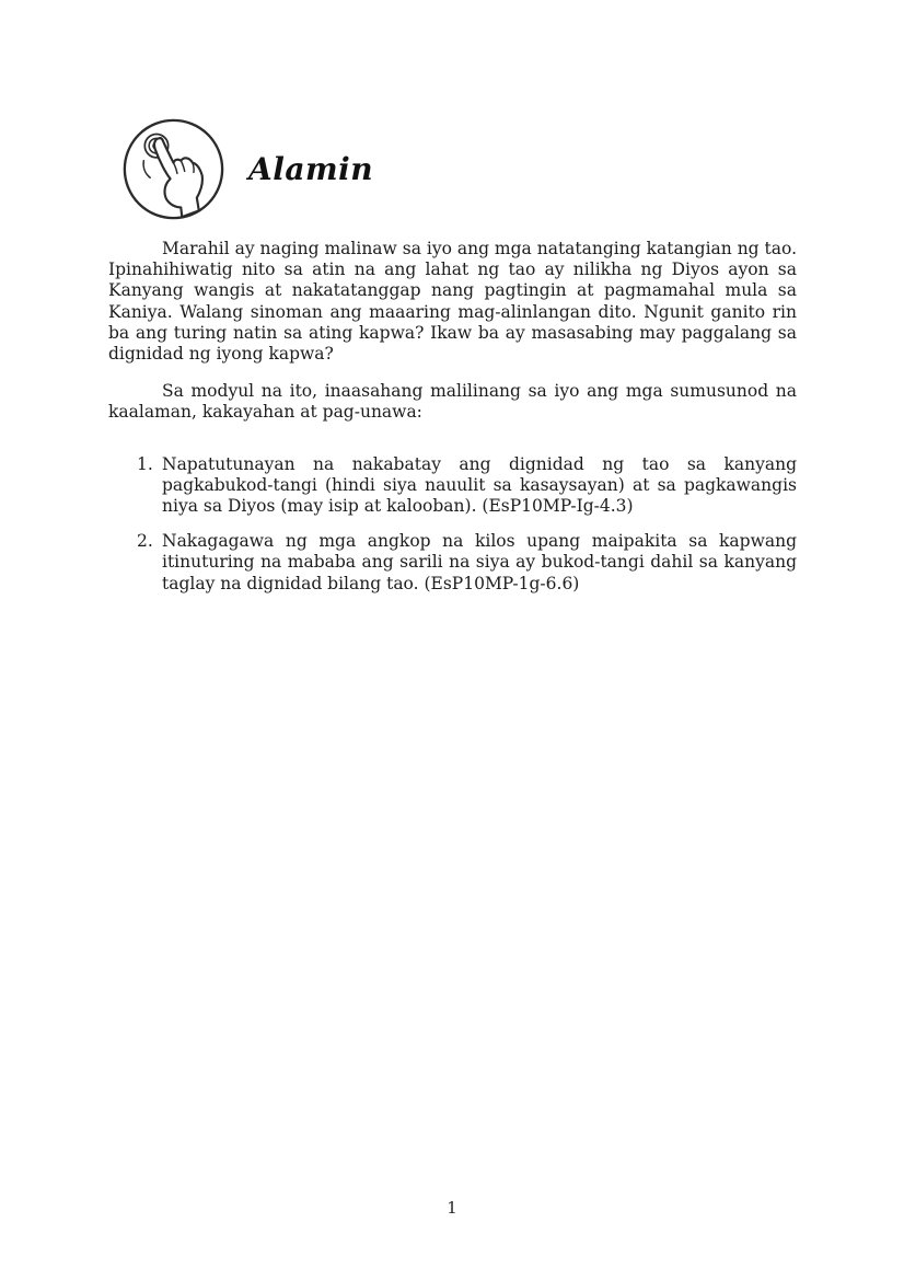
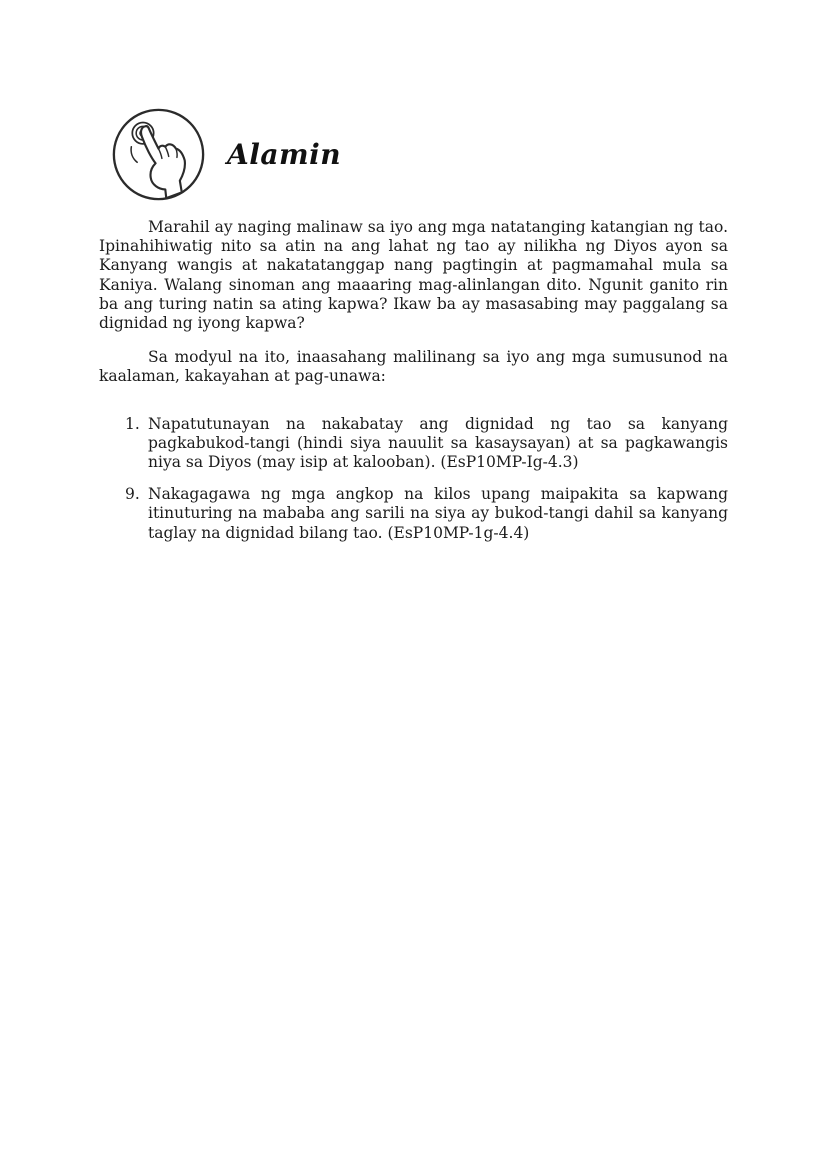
  Alamin
  Marahil ay naging malinaw sa iyo ang mga natatanging katangian ng tao. Ipinahihiwatig nito sa atin na ang lahat ng tao ay nilikha ng Diyos ayon sa Kanyang wangis at nakatatanggap nang pagtingin at pagmamahal mula sa Kaniya. Walang sinoman ang maaaring mag-alinlangan dito. Ngunit ganito rin ba ang turing natin sa ating kapwa? Ikaw ba ay masasabing may paggalang sa dignidad ng iyong kapwa?
  Sa modyul na ito, inaasahang malilinang sa iyo ang mga sumusunod na kaalaman, kakayahan at pag-unawa:
  1.
  Napatutunayan na nakabatay ang dignidad ng tao sa kanyang pagkabukod-tangi (hindi siya nauulit sa kasaysayan) at sa pagkawangis niya sa Diyos (may isip at kalooban). (EsP10MP-Ig-4.3)
- 2.
+ 9.
- Nakagagawa ng mga angkop na kilos upang maipakita sa kapwang itinuturing na mababa ang sarili na siya ay bukod-tangi dahil sa kanyang taglay na dignidad bilang tao. (EsP10MP-1g-6.6)
+ Nakagagawa ng mga angkop na kilos upang maipakita sa kapwang itinuturing na mababa ang sarili na siya ay bukod-tangi dahil sa kanyang taglay na dignidad bilang tao. (EsP10MP-1g-4.4)
- 1
